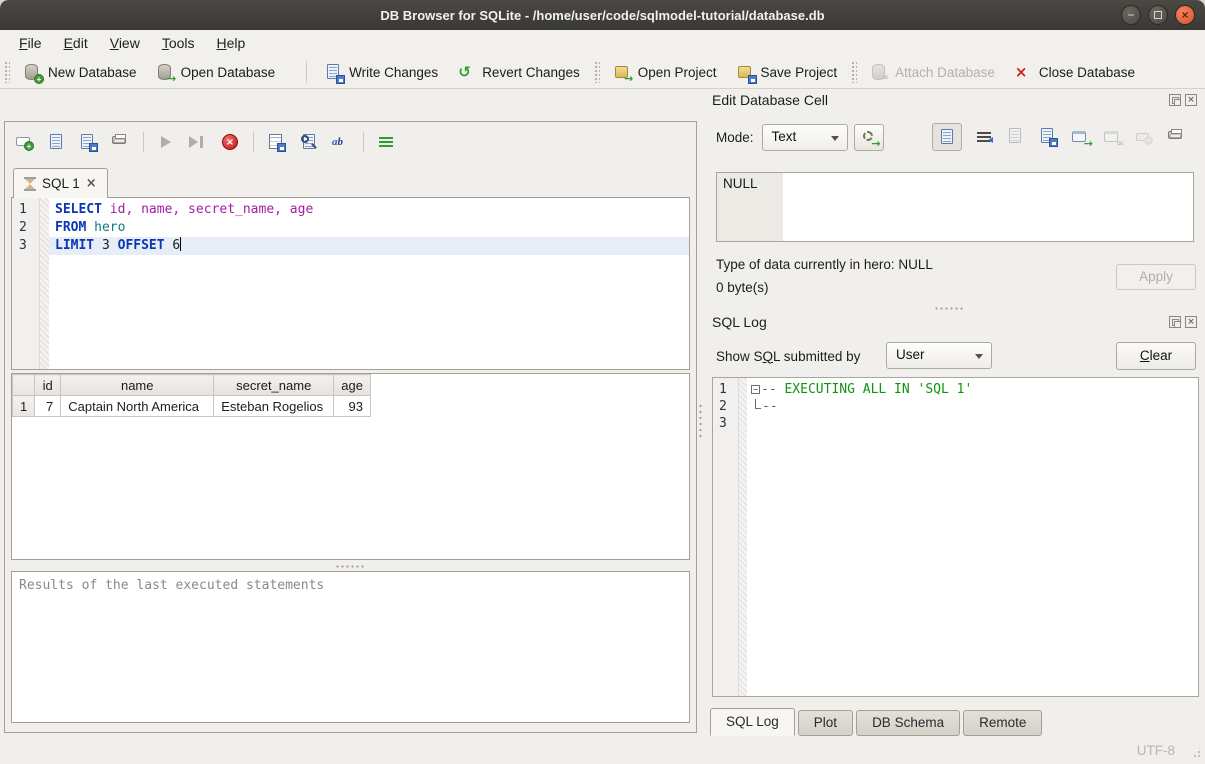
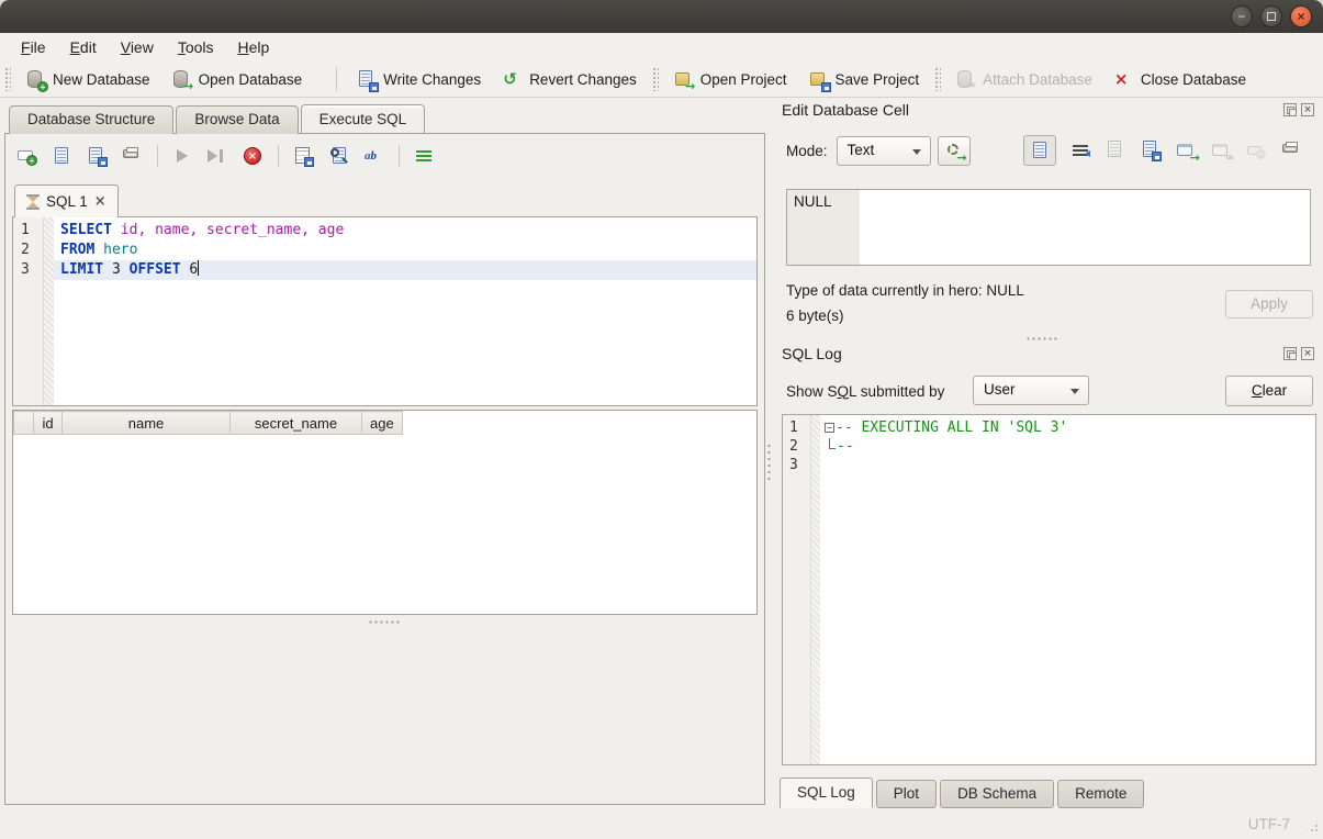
- DB Browser for SQLite - /home/user/code/sqlmodel-tutorial/database.db
  −
  ×
  File
  Edit
  View
  Tools
  Help
  +
  New Database
  →
  Open Database
  Write Changes
  ↺
  Revert Changes
  →
  Open Project
  Save Project
  ∞
  Attach Database
  ×
  Close Database
+ Database Structure
+ Browse Data
+ Execute SQL
  +
  ×
  ab
  SQL 1
  ×
  1
  2
  3
  SELECT id, name, secret_name, age
  FROM hero
  LIMIT 3 OFFSET 6
  	id	name	secret_name	age
- 1	7	Captain North America	Esteban Rogelios	93
- Results of the last executed statements
  Edit Database Cell
  ×
  Mode:
  Text
  →
  →
  ∞
  NULL
  Type of data currently in hero: NULL
- 0 byte(s)
+ 6 byte(s)
  Apply
  SQL Log
  ×
  Show SQL submitted by
  User
  Clear
  1
  2
  3
- -- EXECUTING ALL IN 'SQL 1'
+ -- EXECUTING ALL IN 'SQL 3'
  --
  SQL Log
  Plot
  DB Schema
  Remote
- UTF-8
+ UTF-7
